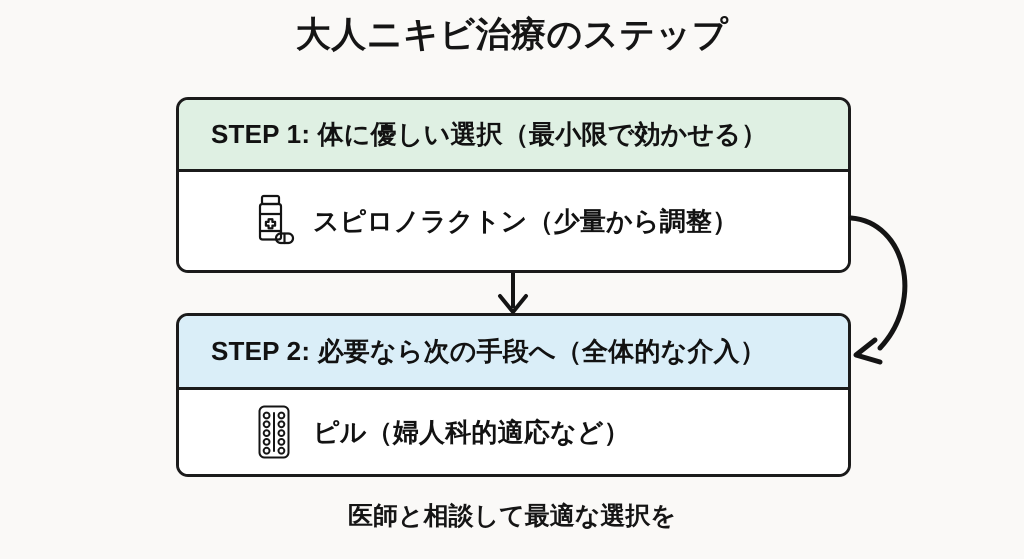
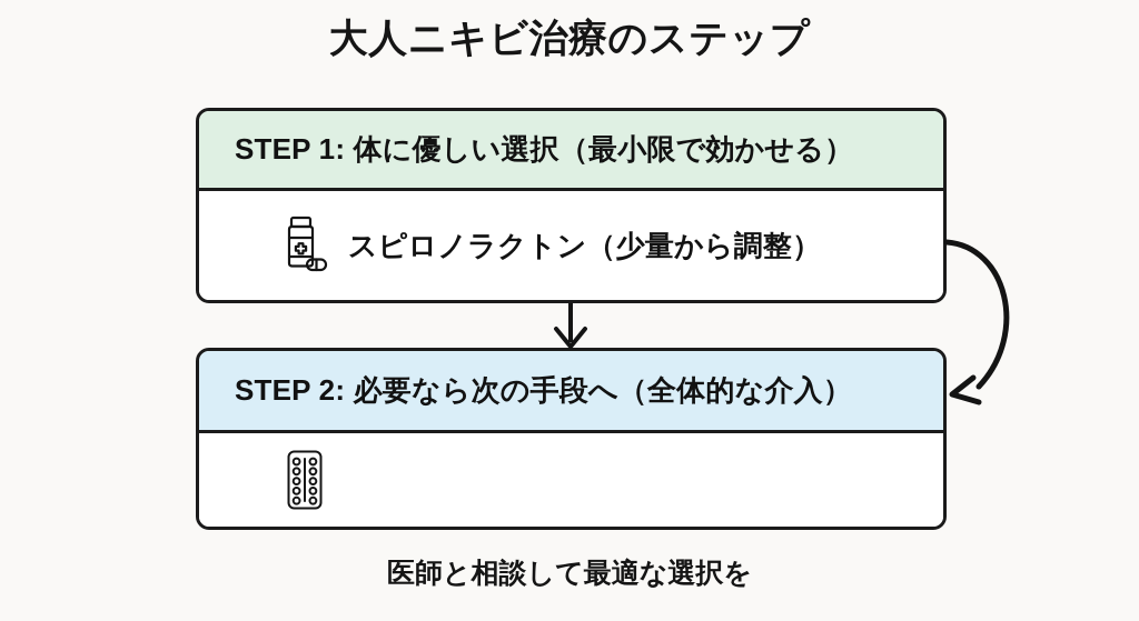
  大人ニキビ治療のステップ
  STEP 1: 体に優しい選択（最小限で効かせる）
  スピロノラクトン（少量から調整）
  STEP 2: 必要なら次の手段へ（全体的な介入）
- ピル（婦人科的適応など）
  医師と相談して最適な選択を
